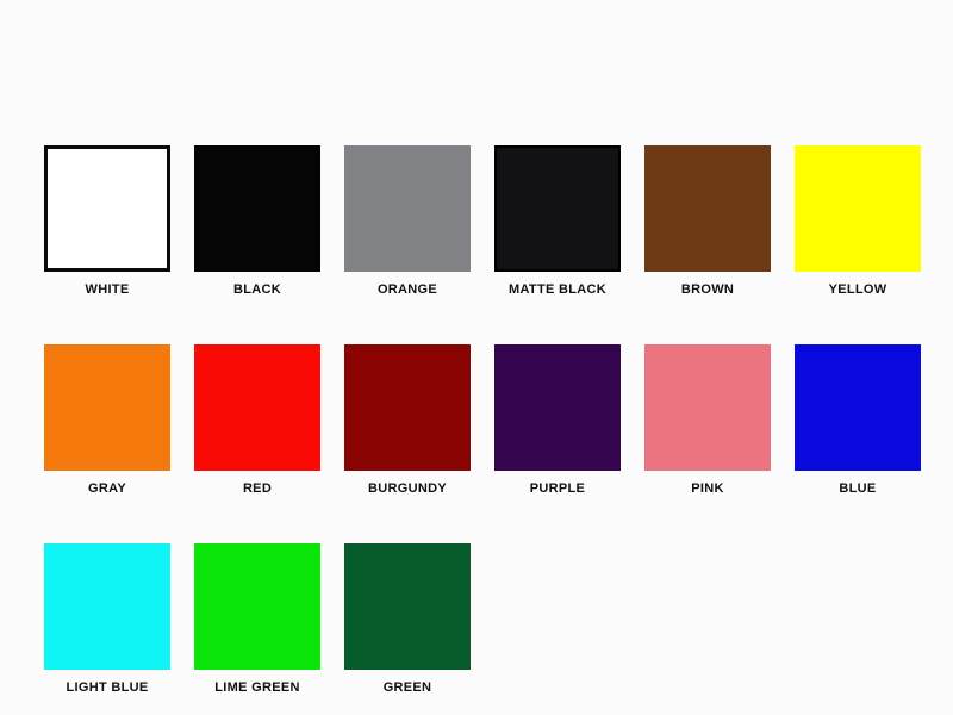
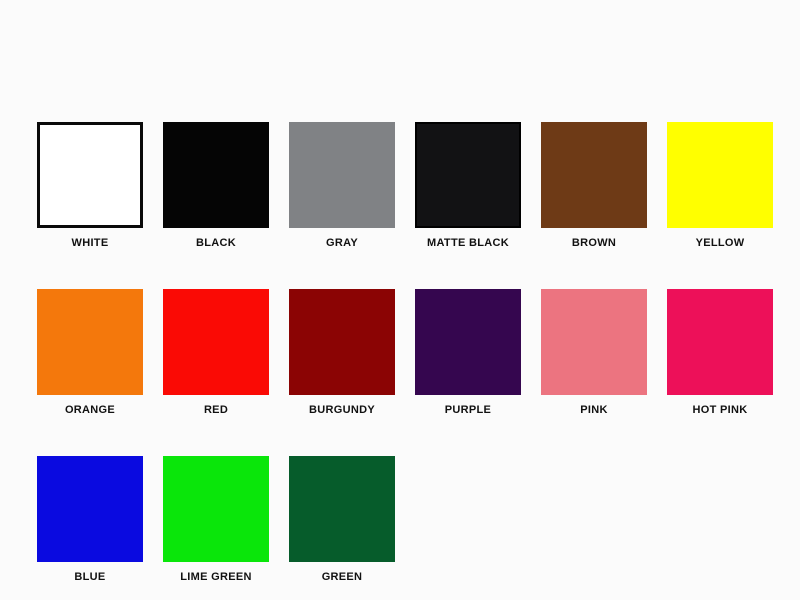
  WHITE
  BLACK
- ORANGE
+ GRAY
  MATTE BLACK
  BROWN
  YELLOW
- GRAY
+ ORANGE
  RED
  BURGUNDY
  PURPLE
  PINK
+ HOT PINK
  BLUE
- LIGHT BLUE
  LIME GREEN
  GREEN
